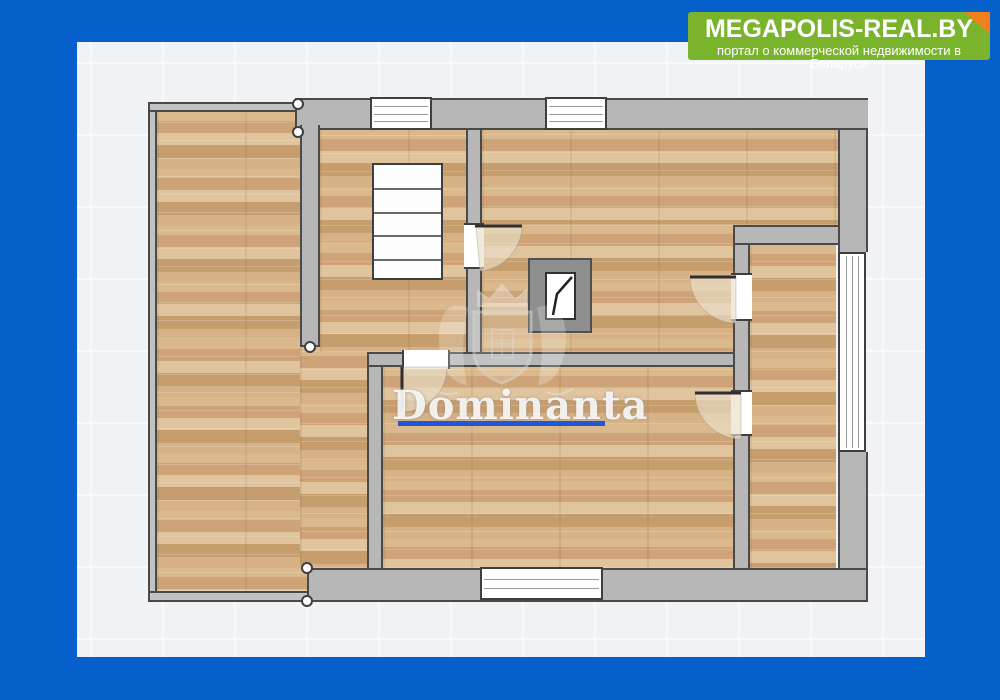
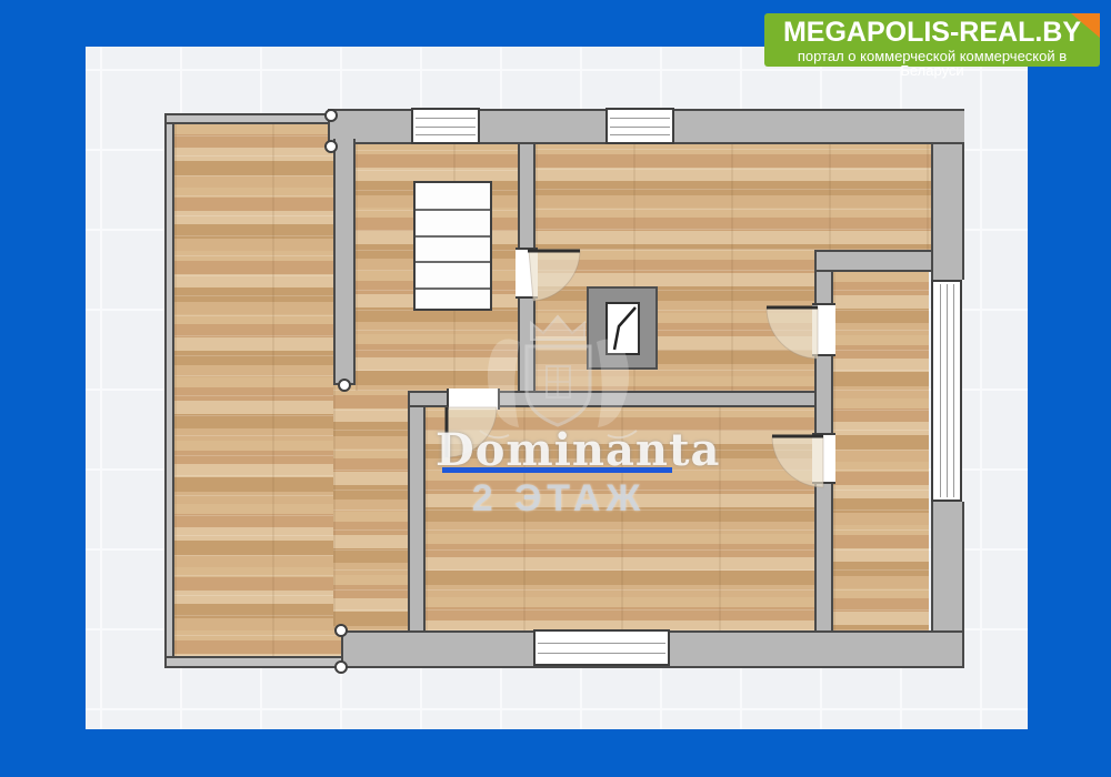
  Dominanta
+ 2 ЭТАЖ
  MEGAPOLIS-REAL.BY
- портал о коммерческой недвижимости в Беларуси
+ портал о коммерческой коммерческой в Беларуси
